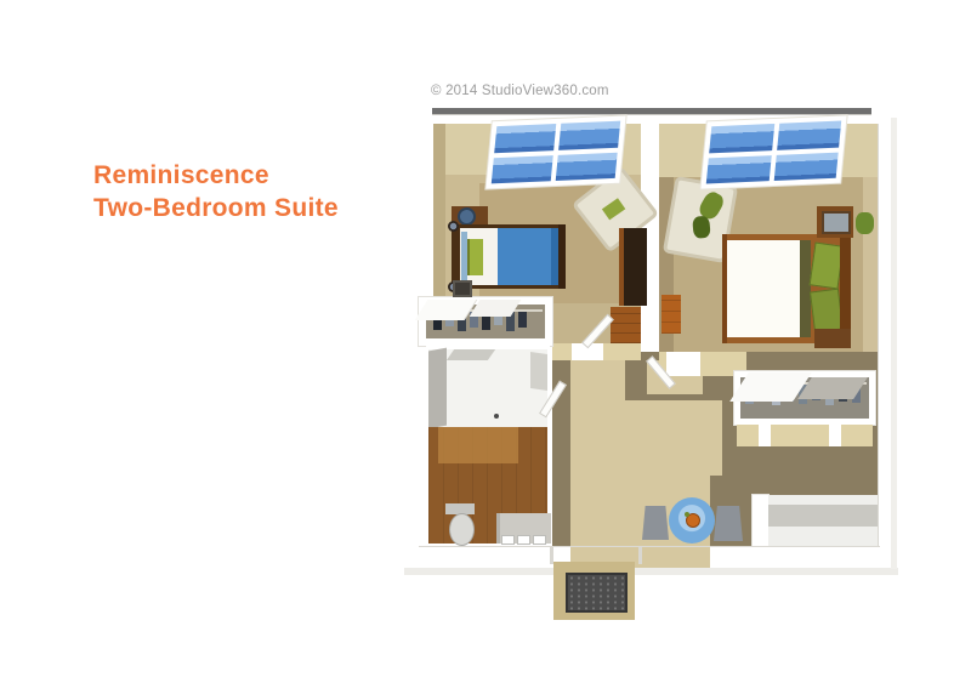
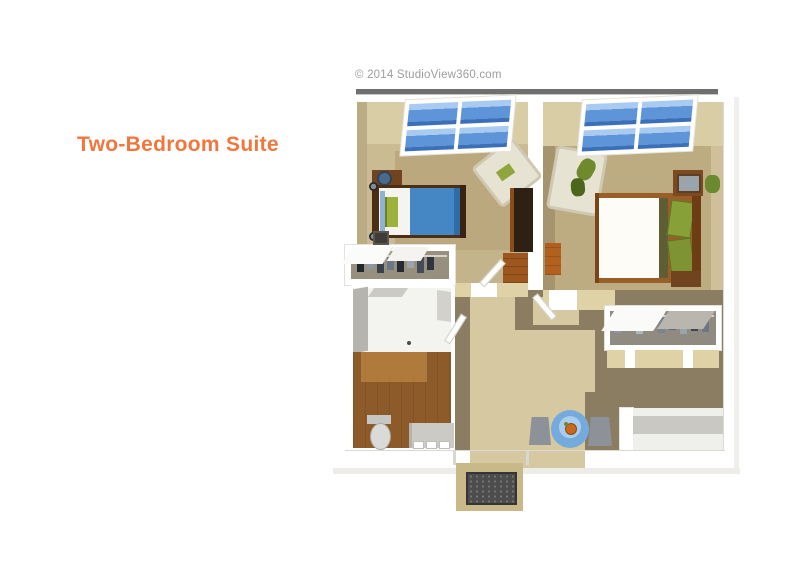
- Reminiscence
  Two-Bedroom Suite
  © 2014 StudioView360.com
